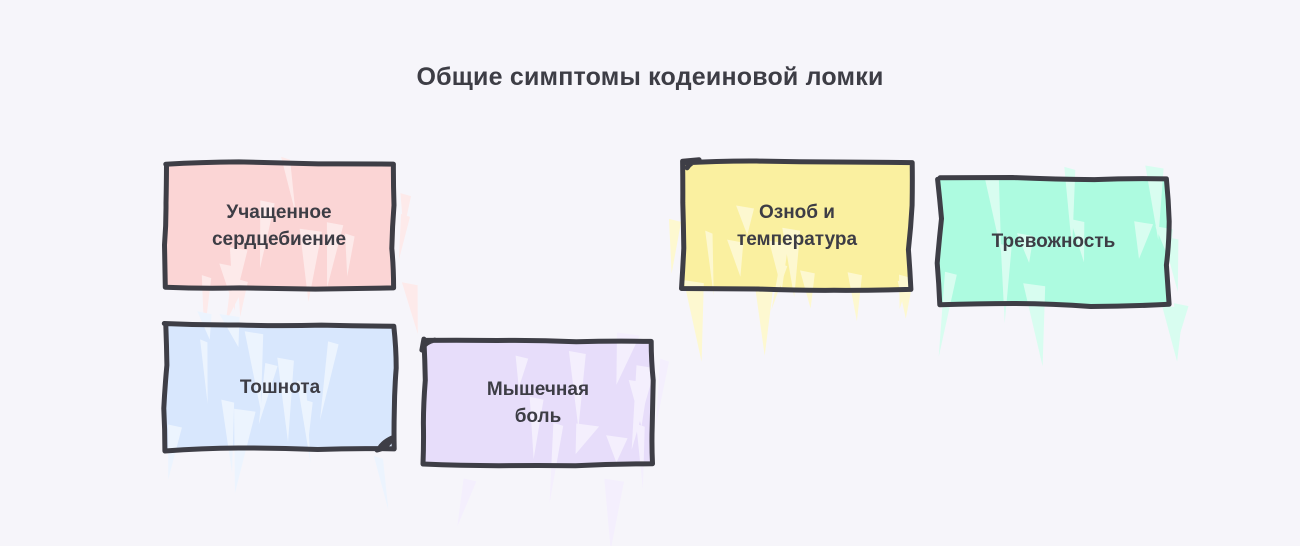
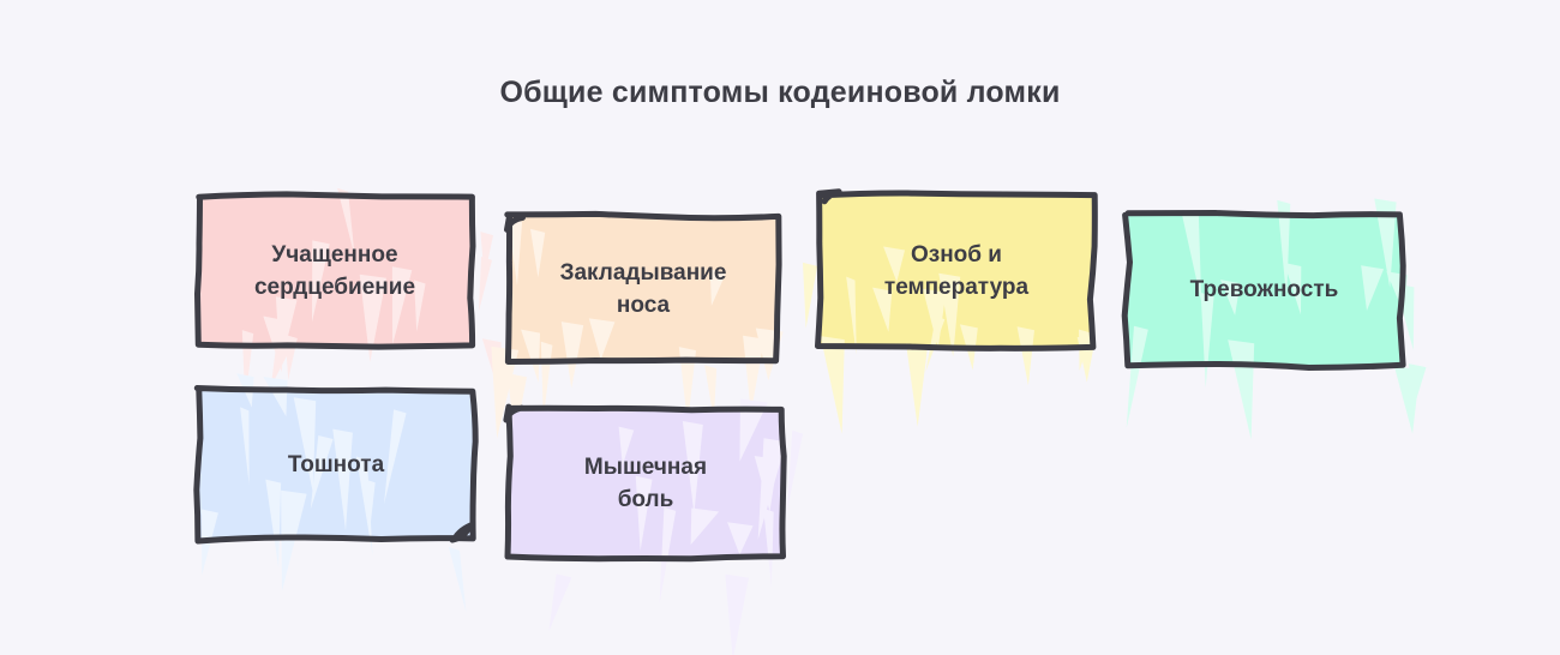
  Общие симптомы кодеиновой ломки
  Учащенное
  сердцебиение
+ Закладывание
+ носа
  Озноб и
  температура
  Тревожность
  Тошнота
  Мышечная
  боль
